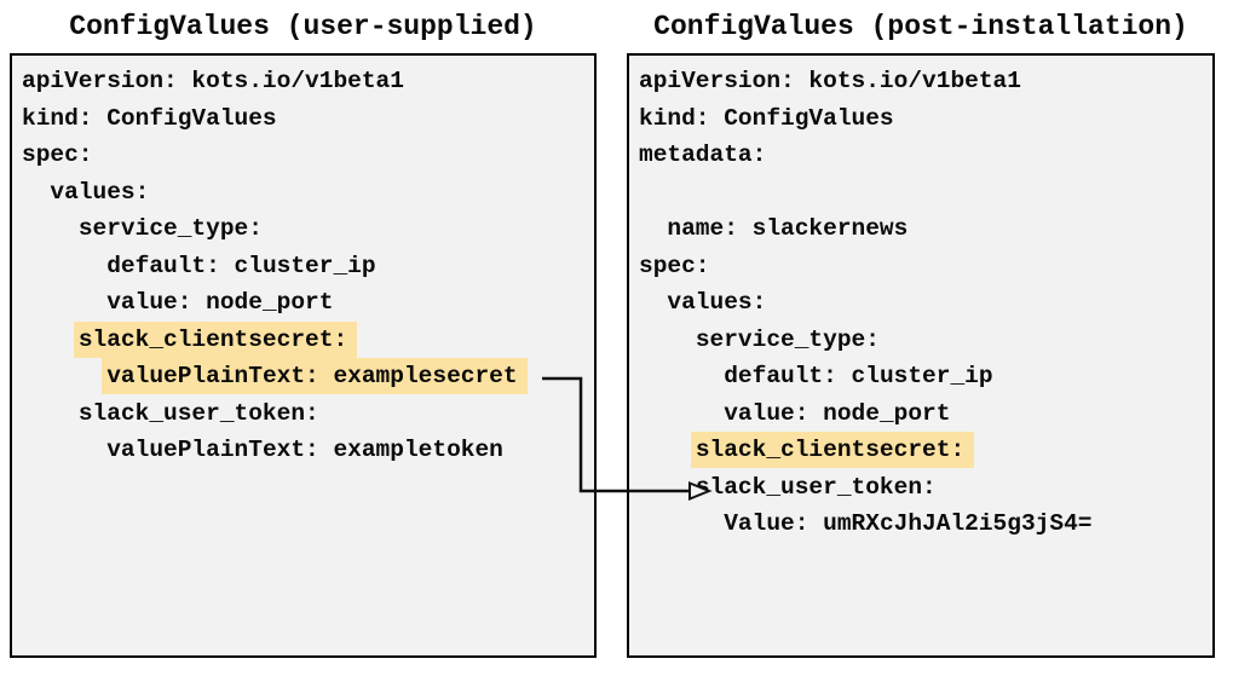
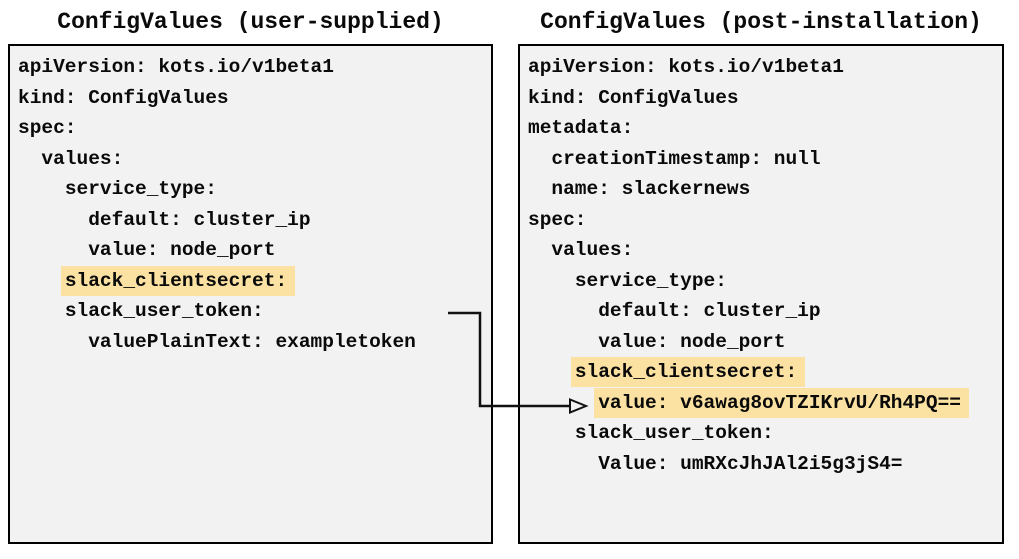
  ConfigValues (user-supplied)
  ConfigValues (post-installation)
  apiVersion: kots.io/v1beta1
  kind: ConfigValues
  spec:
  values:
  service_type:
  default: cluster_ip
  value: node_port
  slack_clientsecret:
- valuePlainText: examplesecret
  slack_user_token:
  valuePlainText: exampletoken
  apiVersion: kots.io/v1beta1
  kind: ConfigValues
  metadata:
+ creationTimestamp: null
  name: slackernews
  spec:
  values:
  service_type:
  default: cluster_ip
  value: node_port
  slack_clientsecret:
+ value: v6awag8ovTZIKrvU/Rh4PQ==
  slack_user_token:
  Value: umRXcJhJAl2i5g3jS4=
